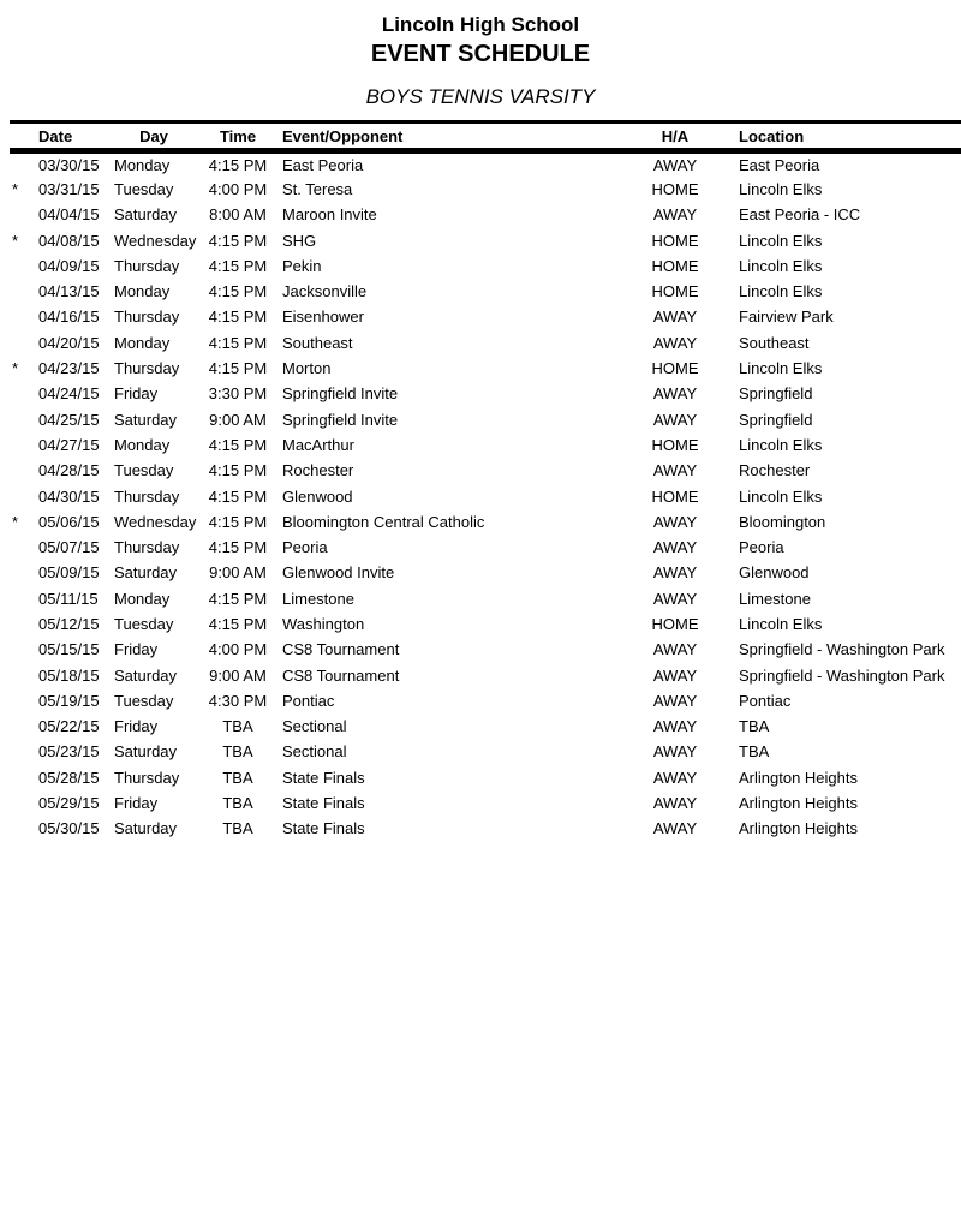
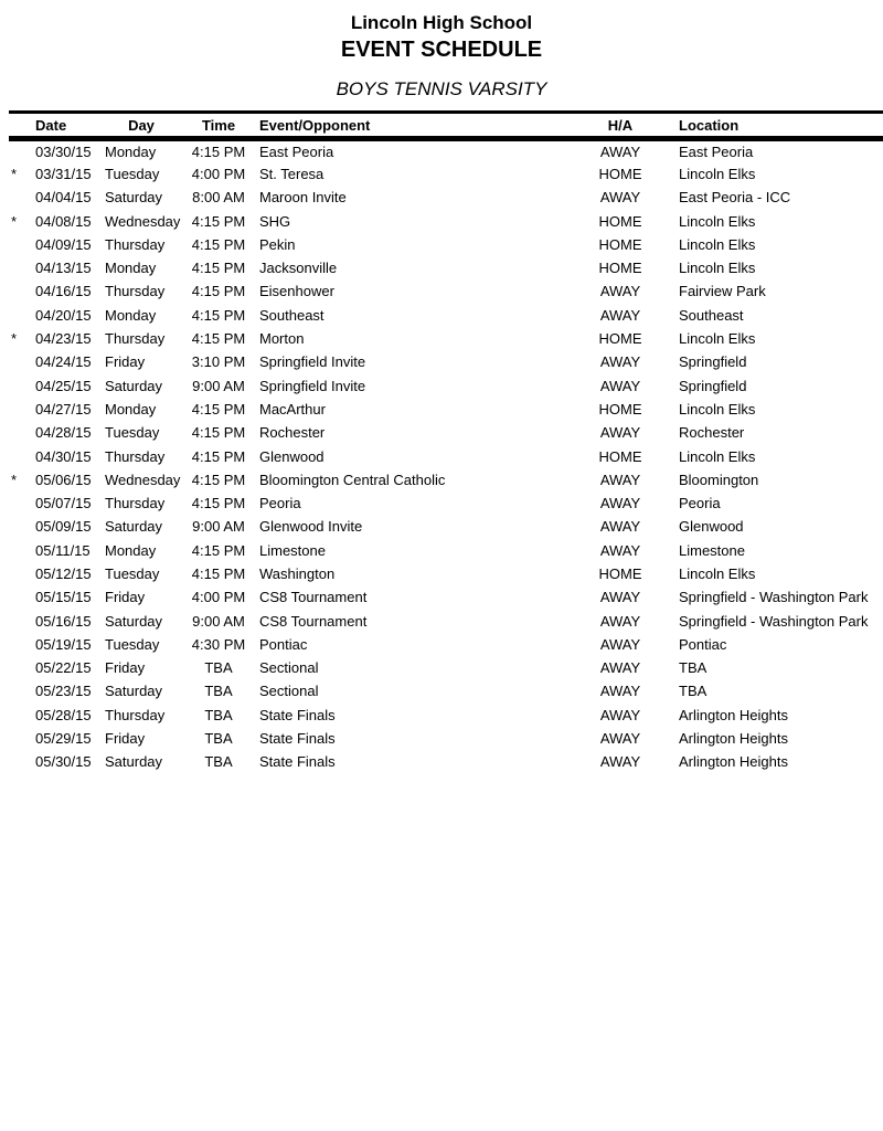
  Lincoln High School
  EVENT SCHEDULE
  BOYS TENNIS VARSITY
  	Date	Day	Time	Event/Opponent	H/A	Location
  	03/30/15	Monday	4:15 PM	East Peoria	AWAY	East Peoria
  *	03/31/15	Tuesday	4:00 PM	St. Teresa	HOME	Lincoln Elks
  	04/04/15	Saturday	8:00 AM	Maroon Invite	AWAY	East Peoria - ICC
  *	04/08/15	Wednesday	4:15 PM	SHG	HOME	Lincoln Elks
  	04/09/15	Thursday	4:15 PM	Pekin	HOME	Lincoln Elks
  	04/13/15	Monday	4:15 PM	Jacksonville	HOME	Lincoln Elks
  	04/16/15	Thursday	4:15 PM	Eisenhower	AWAY	Fairview Park
  	04/20/15	Monday	4:15 PM	Southeast	AWAY	Southeast
  *	04/23/15	Thursday	4:15 PM	Morton	HOME	Lincoln Elks
- 	04/24/15	Friday	3:30 PM	Springfield Invite	AWAY	Springfield
+ 	04/24/15	Friday	3:10 PM	Springfield Invite	AWAY	Springfield
  	04/25/15	Saturday	9:00 AM	Springfield Invite	AWAY	Springfield
  	04/27/15	Monday	4:15 PM	MacArthur	HOME	Lincoln Elks
  	04/28/15	Tuesday	4:15 PM	Rochester	AWAY	Rochester
  	04/30/15	Thursday	4:15 PM	Glenwood	HOME	Lincoln Elks
  *	05/06/15	Wednesday	4:15 PM	Bloomington Central Catholic	AWAY	Bloomington
  	05/07/15	Thursday	4:15 PM	Peoria	AWAY	Peoria
  	05/09/15	Saturday	9:00 AM	Glenwood Invite	AWAY	Glenwood
  	05/11/15	Monday	4:15 PM	Limestone	AWAY	Limestone
  	05/12/15	Tuesday	4:15 PM	Washington	HOME	Lincoln Elks
  	05/15/15	Friday	4:00 PM	CS8 Tournament	AWAY	Springfield - Washington Park
- 	05/18/15	Saturday	9:00 AM	CS8 Tournament	AWAY	Springfield - Washington Park
+ 	05/16/15	Saturday	9:00 AM	CS8 Tournament	AWAY	Springfield - Washington Park
  	05/19/15	Tuesday	4:30 PM	Pontiac	AWAY	Pontiac
  	05/22/15	Friday	TBA	Sectional	AWAY	TBA
  	05/23/15	Saturday	TBA	Sectional	AWAY	TBA
  	05/28/15	Thursday	TBA	State Finals	AWAY	Arlington Heights
  	05/29/15	Friday	TBA	State Finals	AWAY	Arlington Heights
  	05/30/15	Saturday	TBA	State Finals	AWAY	Arlington Heights
